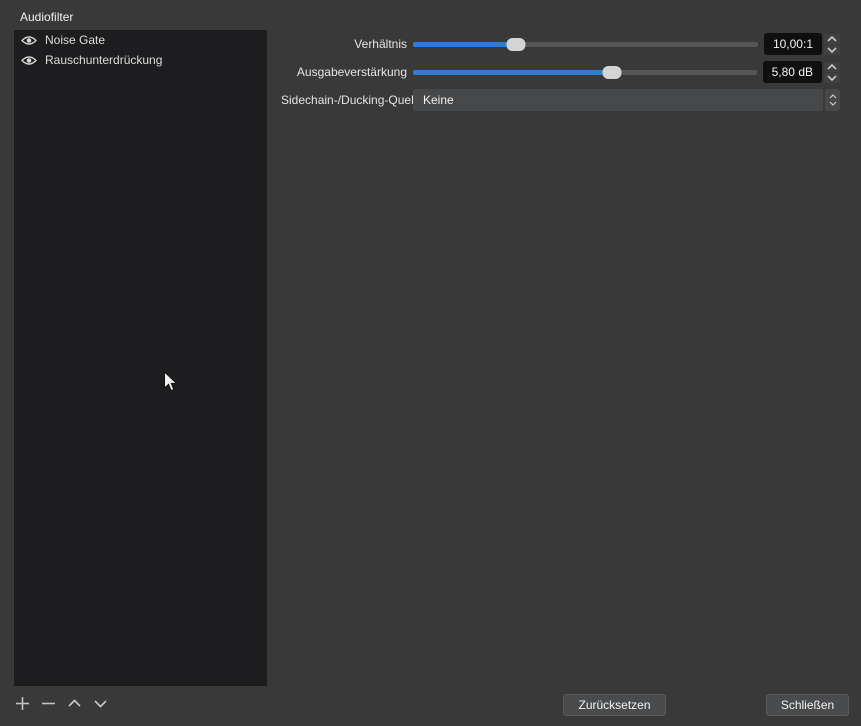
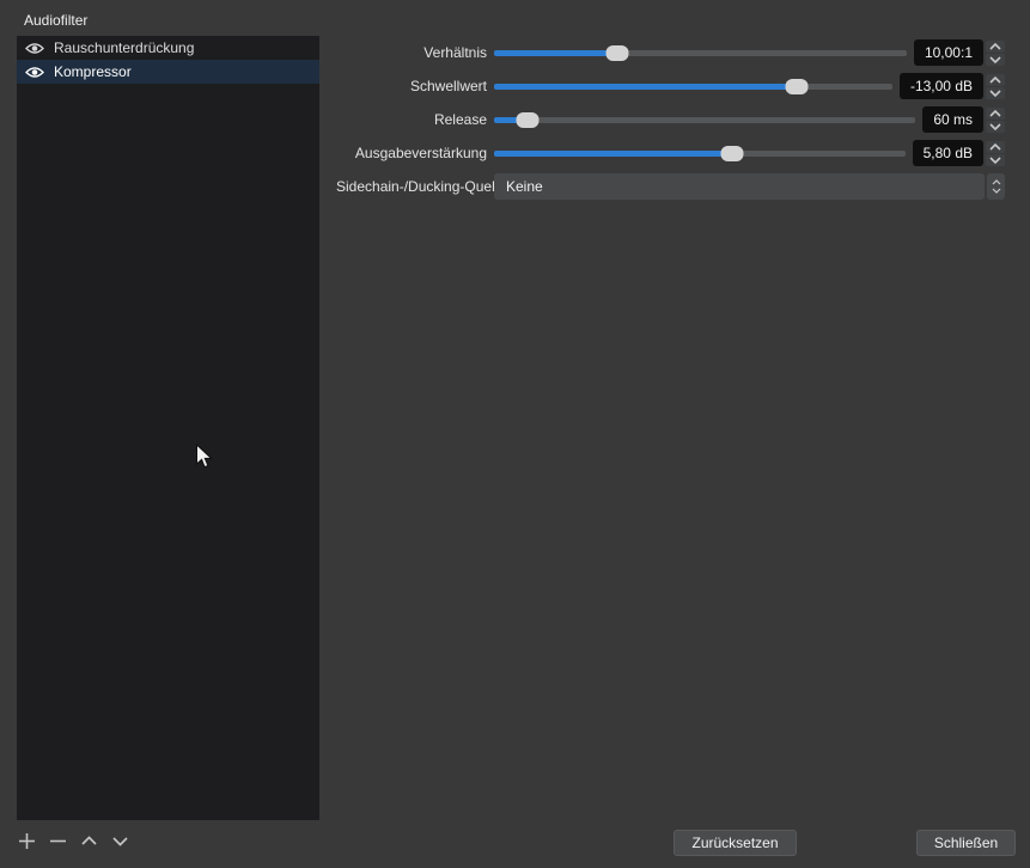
  Audiofilter
- Noise Gate
  Rauschunterdrückung
+ Kompressor
  Verhältnis
  10,00:1
+ Schwellwert
+ -13,00 dB
+ Release
+ 60 ms
  Ausgabeverstärkung
  5,80 dB
  Sidechain-/Ducking-Que
  Keine
  Zurücksetzen
  Schließen
